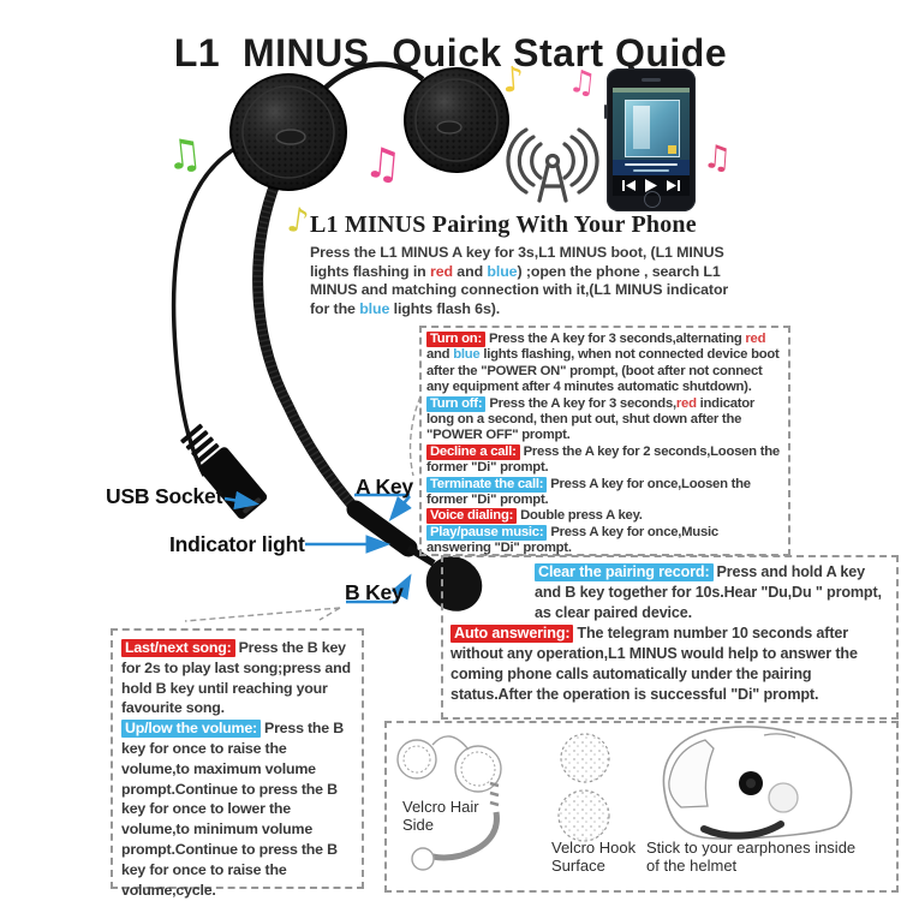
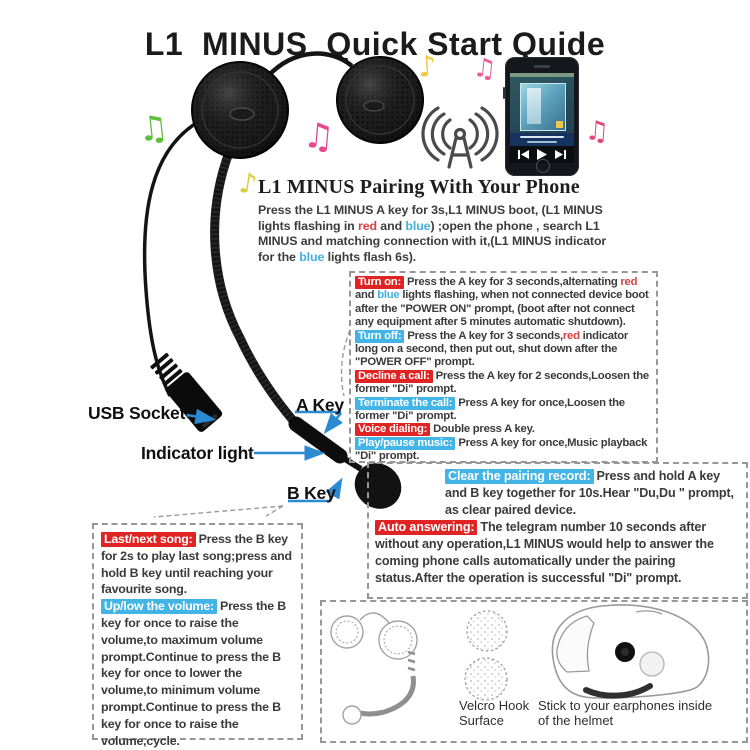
  L1 MINUS Quick Start Quide
  L1 MINUS Pairing With Your Phone
  Press the L1 MINUS A key for 3s,L1 MINUS boot, (L1 MINUS lights flashing in red and blue) ;open the phone , search L1 MINUS and matching connection with it,(L1 MINUS indicator for the blue lights flash 6s).
- Turn on: Press the A key for 3 seconds,alternating red and blue lights flashing, when not connected device boot after the "POWER ON" prompt, (boot after not connect any equipment after 4 minutes automatic shutdown).
+ Turn on: Press the A key for 3 seconds,alternating red and blue lights flashing, when not connected device boot after the "POWER ON" prompt, (boot after not connect any equipment after 5 minutes automatic shutdown).
  Turn off: Press the A key for 3 seconds,red indicator long on a second, then put out, shut down after the "POWER OFF" prompt.
  Decline a call: Press the A key for 2 seconds,Loosen the former "Di" prompt.
  Terminate the call: Press A key for once,Loosen the former "Di" prompt.
  Voice dialing: Double press A key.
- Play/pause music: Press A key for once,Music answering "Di" prompt.
+ Play/pause music: Press A key for once,Music playback "Di" prompt.
  Clear the pairing record: Press and hold A key and B key together for 10s.Hear "Du,Du " prompt, as clear paired device.
  Auto answering: The telegram number 10 seconds after without any operation,L1 MINUS would help to answer the coming phone calls automatically under the pairing status.After the operation is successful "Di" prompt.
  Last/next song: Press the B key for 2s to play last song;press and hold B key until reaching your favourite song.
  Up/low the volume: Press the B key for once to raise the volume,to maximum volume prompt.Continue to press the B key for once to lower the volume,to minimum volume prompt.Continue to press the B key for once to raise the volume,cycle.
  USB Socket
  A Key
  Indicator light
  B Key
- Velcro Hair Side
  Velcro Hook Surface
  Stick to your earphones inside of the helmet
